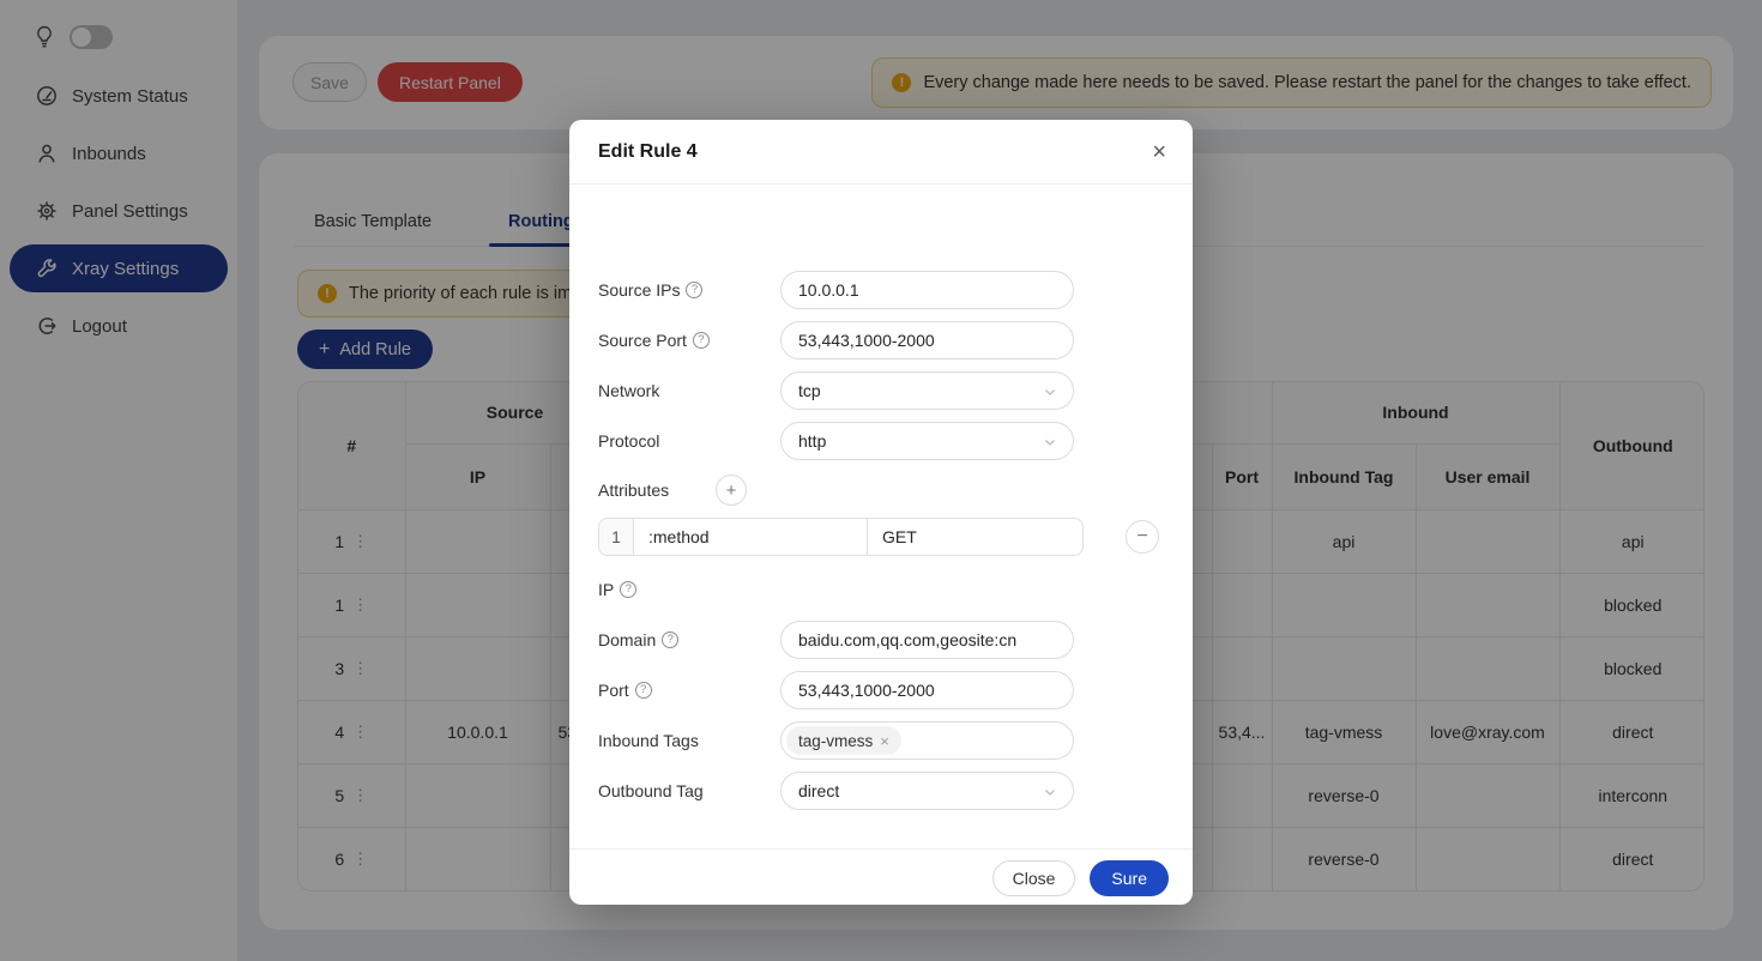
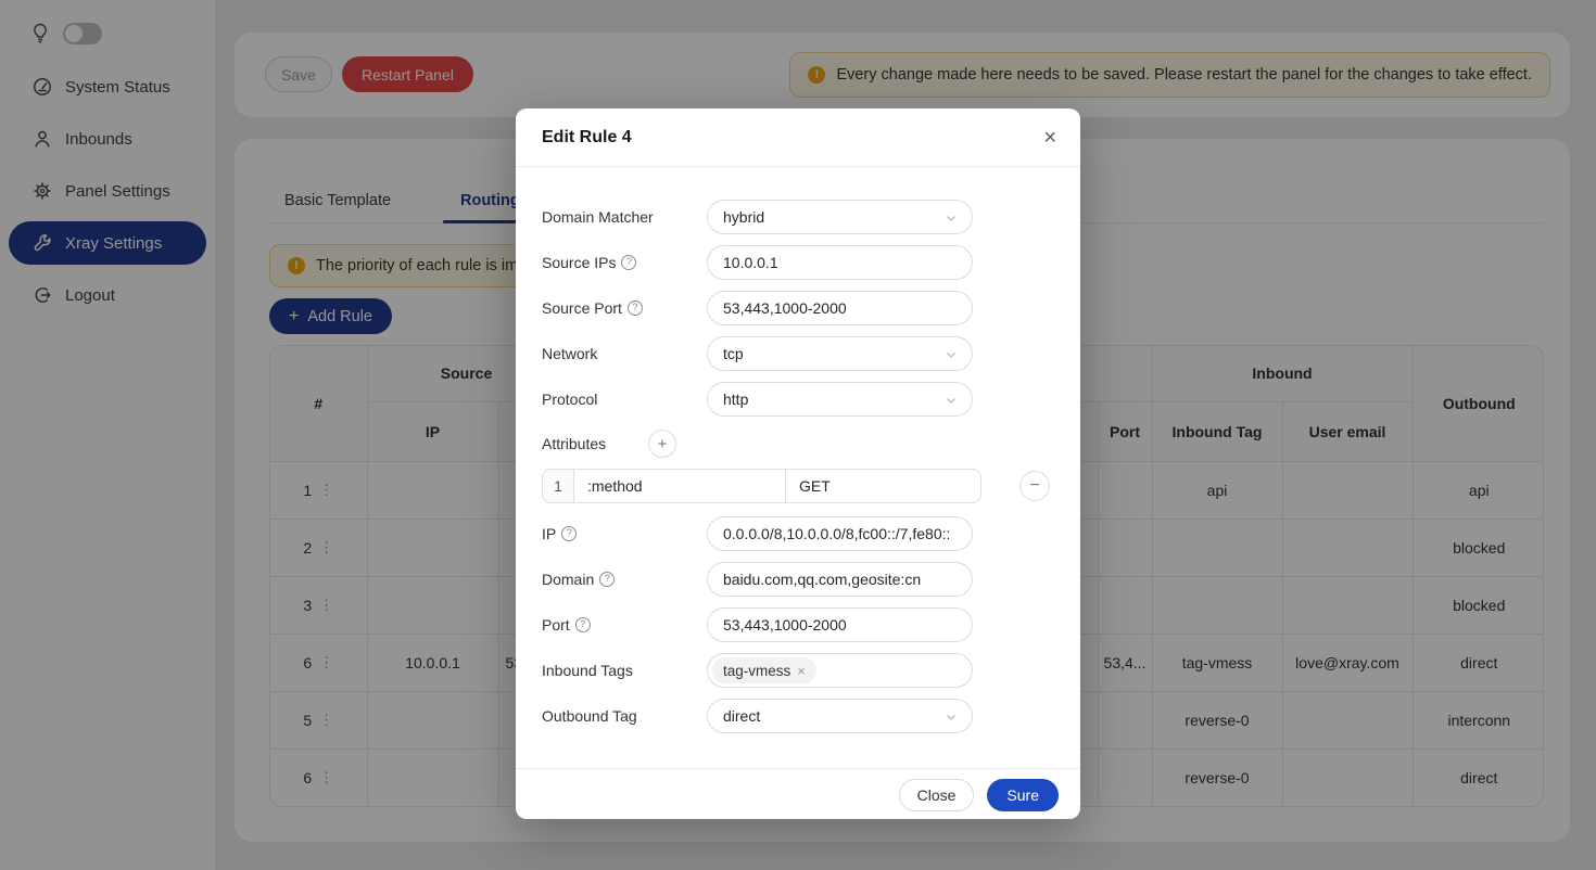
  System Status
  Inbounds
  Panel Settings
  Xray Settings
  Logout
  Save
  Restart Panel
  !
  Every change made here needs to be saved. Please restart the panel for the changes to take effect.
  Basic Template
  Routin
  !
  The priority of each rule is im
  +
  Add Rule
  #	Source		Inbound	Outbound
  IP			Port	Inbound Tag	User email
  1 ⋮					api		api
- 1 ⋮							blocked
+ 2 ⋮							blocked
  3 ⋮							blocked
- 4 ⋮	10.0.0.1	5		53,4...	tag-vmess	love@xray.com	direct
+ 6 ⋮	10.0.0.1	5		53,4...	tag-vmess	love@xray.com	direct
  5 ⋮					reverse-0		interconn
  6 ⋮					reverse-0		direct
  Edit Rule 4
  ×
+ Domain Matcher
+ hybrid
  Source IPs
  ?
  10.0.0.1
  Source Port
  ?
  53,443,1000-2000
  Network
  tcp
  Protocol
  http
  Attributes
  +
  1
  :method
  GET
  −
  IP
  ?
+ 0.0.0.0/8,10.0.0.0/8,fc00::/7,fe80::
  Domain
  ?
  baidu.com,qq.com,geosite:cn
  Port
  ?
  53,443,1000-2000
  Inbound Tags
  tag-vmess
  ×
  Outbound Tag
  direct
  Close
  Sure
